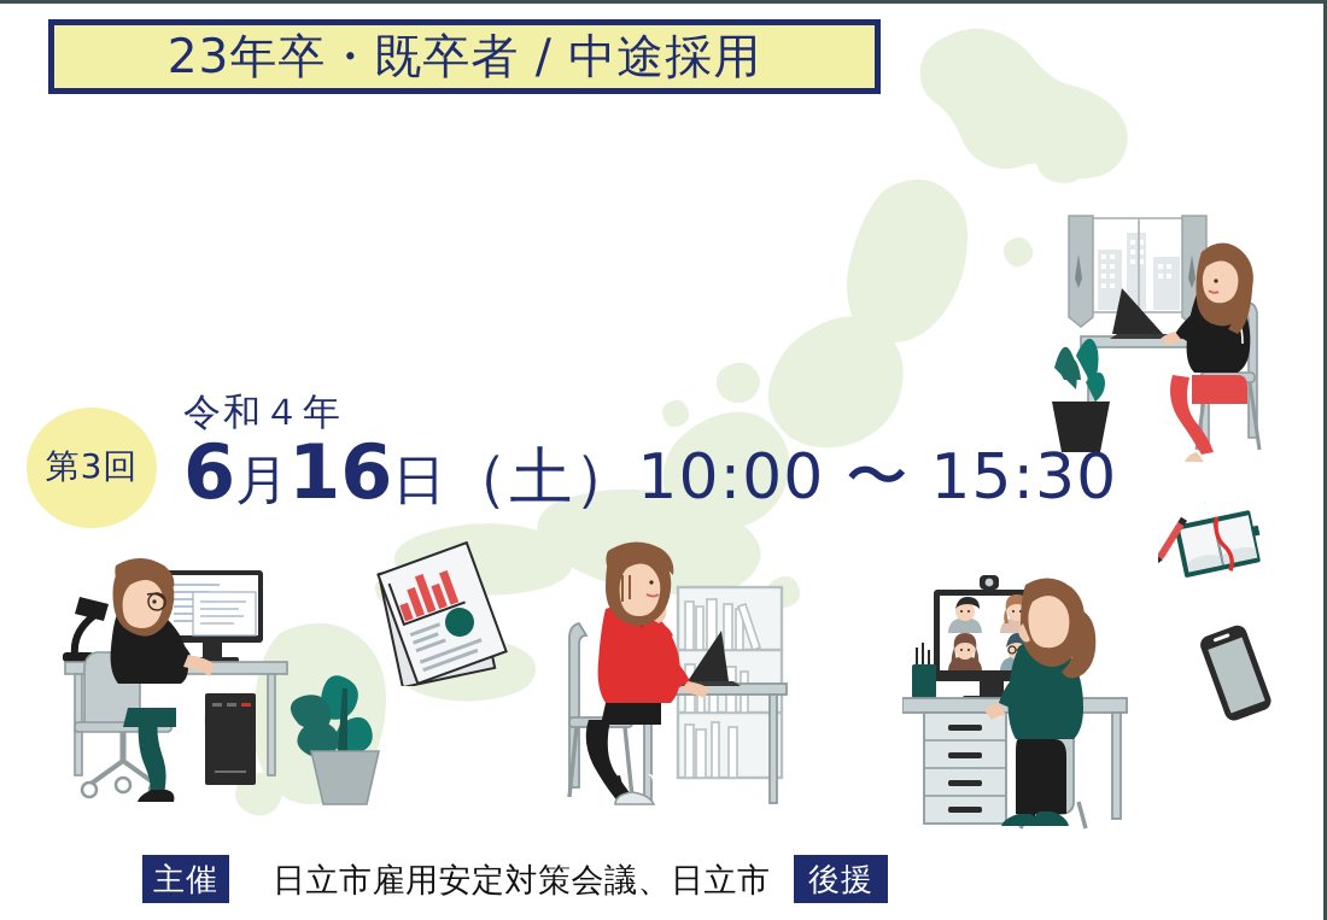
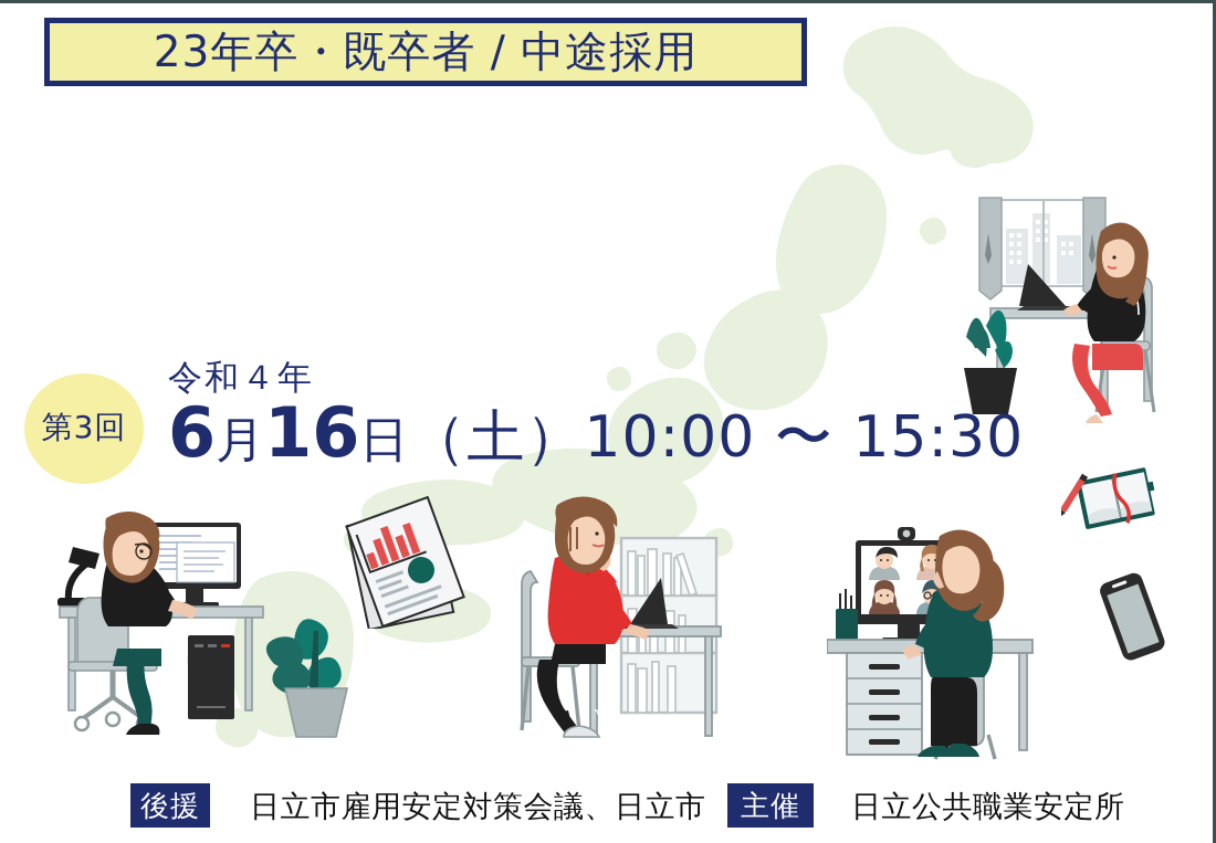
  23年卒・既卒者 / 中途採用
  第3回
  令和４年
  6月16日（土）10:00 〜 15:30
- 主催
+ 後援
  日立市雇用安定対策会議、日立市
- 後援
+ 主催
+ 日立公共職業安定所
